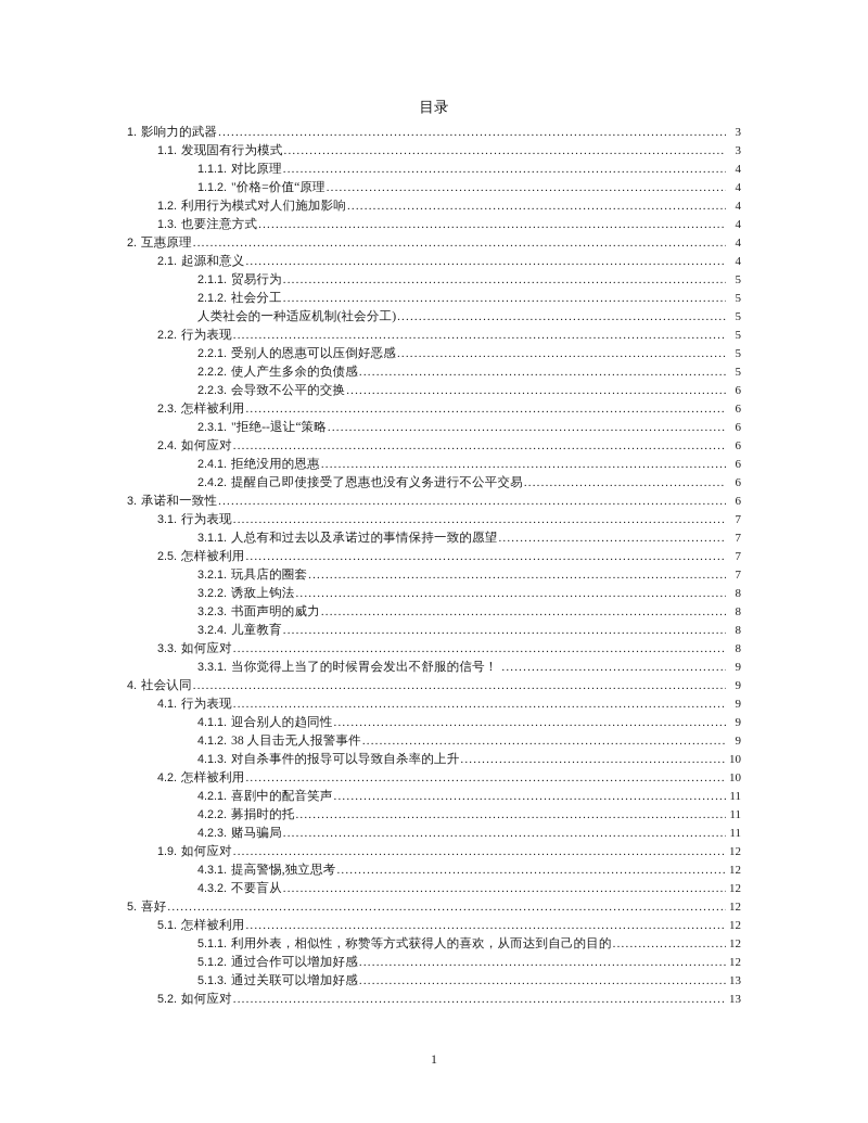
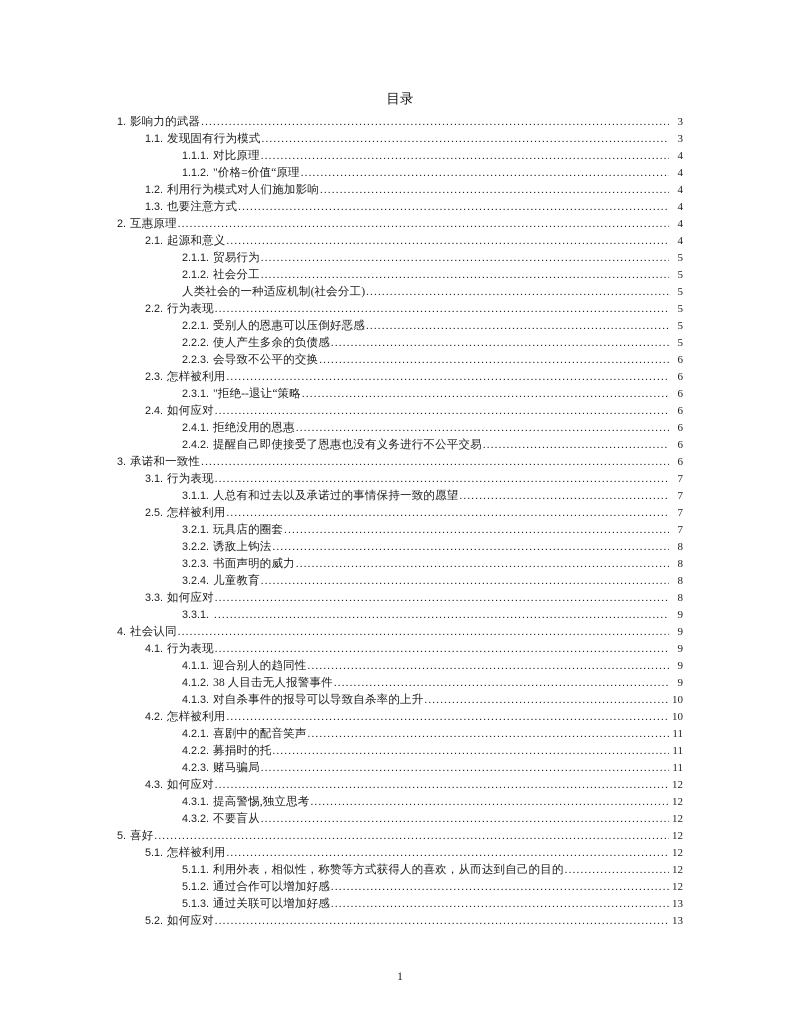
  目录
  1.
  影响力的武器
  3
  1.1.
  发现固有行为模式
  3
  1.1.1.
  对比原理
  4
  1.1.2.
  "价格=价值“原理
  4
  1.2.
  利用行为模式对人们施加影响
  4
  1.3.
  也要注意方式
  4
  2.
  互惠原理
  4
  2.1.
  起源和意义
  4
  2.1.1.
  贸易行为
  5
  2.1.2.
  社会分工
  5
  人类社会的一种适应机制(社会分工)
  5
  2.2.
  行为表现
  5
  2.2.1.
  受别人的恩惠可以压倒好恶感
  5
  2.2.2.
  使人产生多余的负债感
  5
  2.2.3.
  会导致不公平的交换
  6
  2.3.
  怎样被利用
  6
  2.3.1.
  "拒绝--退让“策略
  6
  2.4.
  如何应对
  6
  2.4.1.
  拒绝没用的恩惠
  6
  2.4.2.
  提醒自己即使接受了恩惠也没有义务进行不公平交易
  6
  3.
  承诺和一致性
  6
  3.1.
  行为表现
  7
  3.1.1.
  人总有和过去以及承诺过的事情保持一致的愿望
  7
  2.5.
  怎样被利用
  7
  3.2.1.
  玩具店的圈套
  7
  3.2.2.
  诱敌上钩法
  8
  3.2.3.
  书面声明的威力
  8
  3.2.4.
  儿童教育
  8
  3.3.
  如何应对
  8
  3.3.1.
- 当你觉得上当了的时候胃会发出不舒服的信号！
  9
  4.
  社会认同
  9
  4.1.
  行为表现
  9
  4.1.1.
  迎合别人的趋同性
  9
  4.1.2.
  38 人目击无人报警事件
  9
  4.1.3.
  对自杀事件的报导可以导致自杀率的上升
  10
  4.2.
  怎样被利用
  10
  4.2.1.
  喜剧中的配音笑声
  11
  4.2.2.
  募捐时的托
  11
  4.2.3.
  赌马骗局
  11
- 1.9.
+ 4.3.
  如何应对
  12
  4.3.1.
  提高警惕,独立思考
  12
  4.3.2.
  不要盲从
  12
  5.
  喜好
  12
  5.1.
  怎样被利用
  12
  5.1.1.
  利用外表，相似性，称赞等方式获得人的喜欢，从而达到自己的目的
  12
  5.1.2.
  通过合作可以增加好感
  12
  5.1.3.
  通过关联可以增加好感
  13
  5.2.
  如何应对
  13
  1
